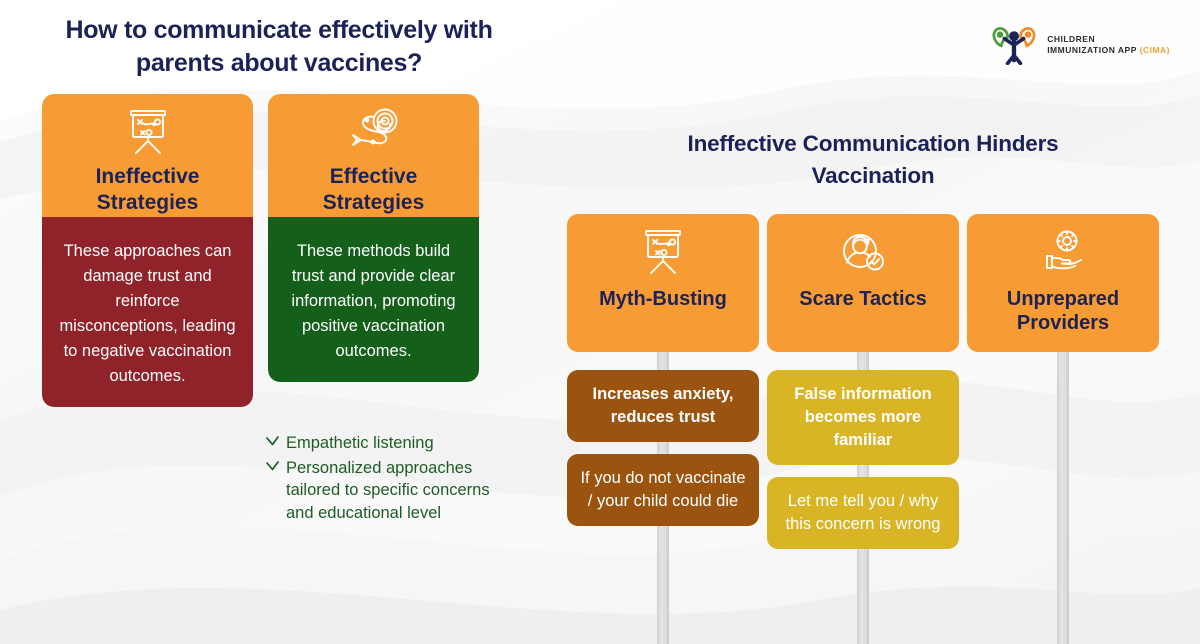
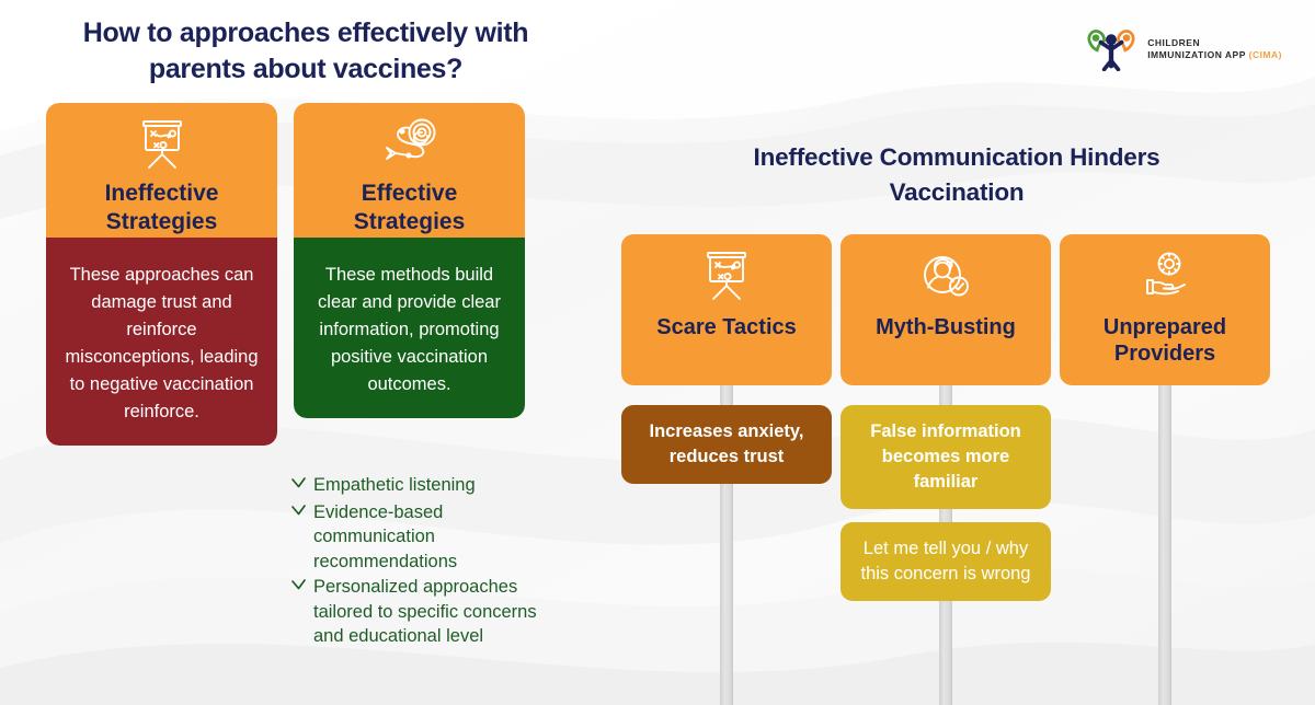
- How to communicate effectively with parents about vaccines?
+ How to approaches effectively with parents about vaccines?
  CHILDREN
  IMMUNIZATION APP (CIMA)
  Ineffective Strategies
- These approaches can damage trust and reinforce misconceptions, leading to negative vaccination outcomes.
+ These approaches can damage trust and reinforce misconceptions, leading to negative vaccination reinforce.
  Effective Strategies
- These methods build trust and provide clear information, promoting positive vaccination outcomes.
+ These methods build clear and provide clear information, promoting positive vaccination outcomes.
  Empathetic listening
+ Evidence-based communication recommendations
  Personalized approaches tailored to specific concerns and educational level
  Ineffective Communication Hinders Vaccination
- Myth-Busting
+ Scare Tactics
  Increases anxiety, reduces trust
- If you do not vaccinate / your child could die
- Scare Tactics
+ Myth-Busting
  False information becomes more familiar
  Let me tell you / why this concern is wrong
  Unprepared Providers
